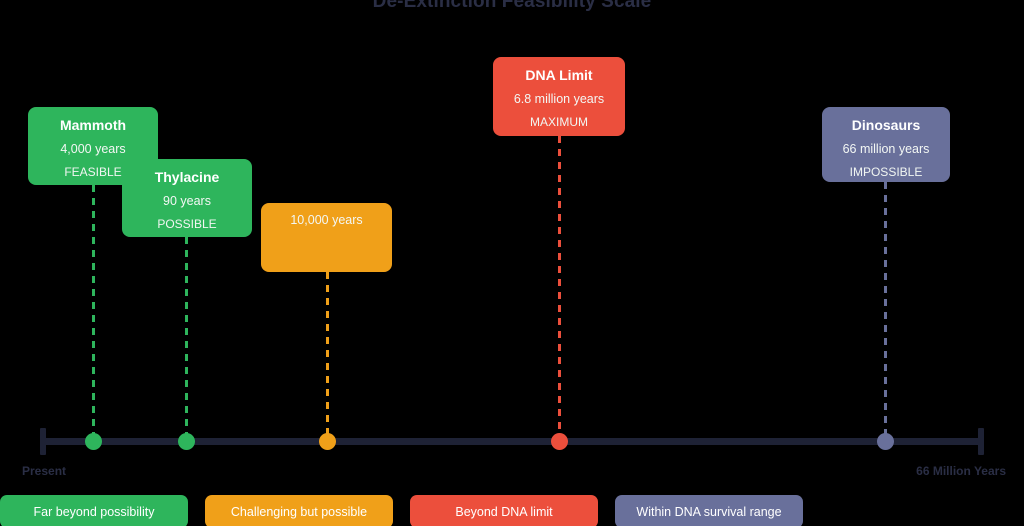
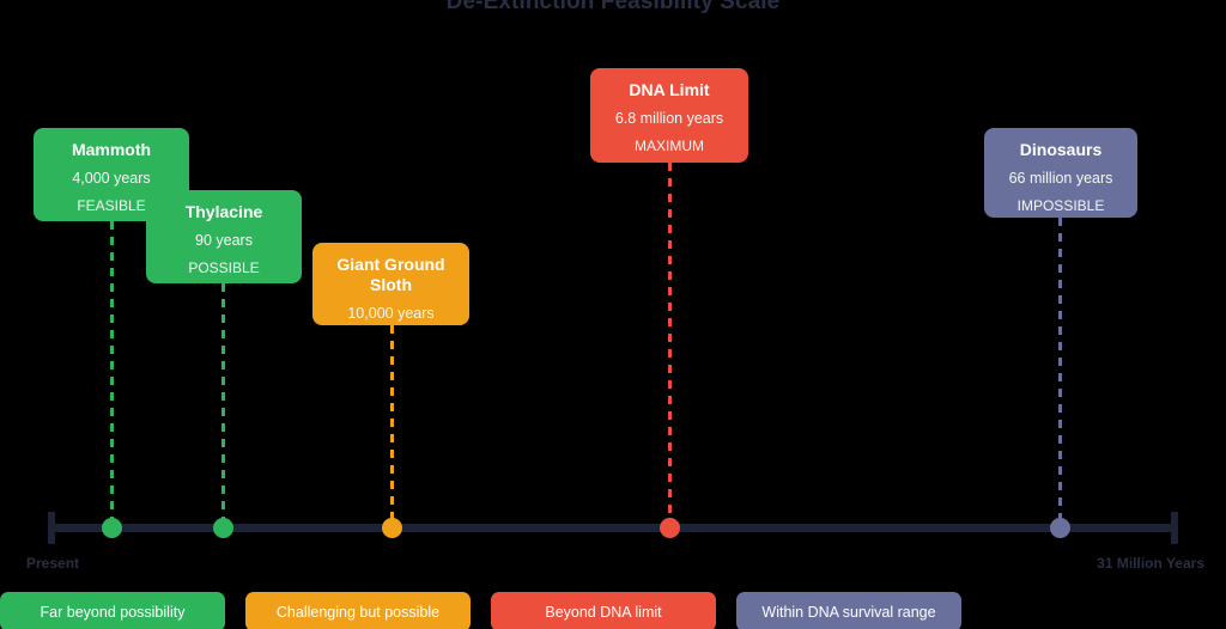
  De-Extinction Feasibility Scale
  Mammoth
  4,000 years
  FEASIBLE
  Thylacine
  90 years
  POSSIBLE
+ Giant Ground Sloth
  10,000 years
  DNA Limit
  6.8 million years
  MAXIMUM
  Dinosaurs
  66 million years
  IMPOSSIBLE
  Present
- 66 Million Years
+ 31 Million Years
  Far beyond possibility
  Challenging but possible
  Beyond DNA limit
  Within DNA survival range
